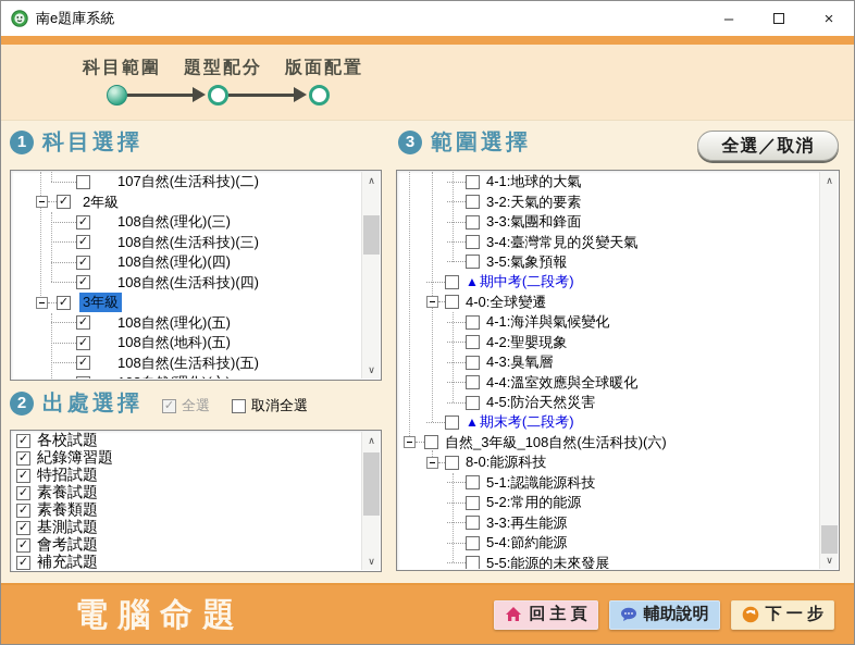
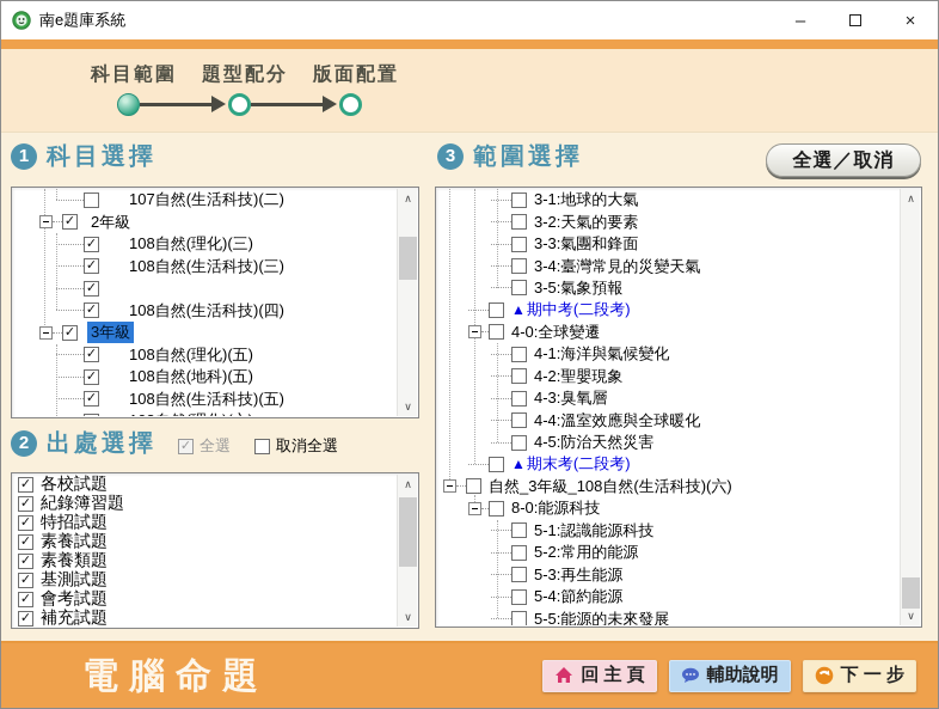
  南e題庫系統
  –
  ×
  科目範圍
  題型配分
  版面配置
  1
  科目選擇
  107自然(生活科技)(二)
  ✓
  2年級
  ✓
  108自然(理化)(三)
  ✓
  108自然(生活科技)(三)
  ✓
- 108自然(理化)(四)
  ✓
  108自然(生活科技)(四)
  ✓
  3年級
  ✓
  108自然(理化)(五)
  ✓
  108自然(地科)(五)
  ✓
  108自然(生活科技)(五)
  ∧
  ∨
  2
  出處選擇
  ✓
  全選
  取消全選
  ✓
  各校試題
  ✓
  紀錄簿習題
  ✓
  特招試題
  ✓
  素養試題
  ✓
  素養類題
  ✓
  基測試題
  ✓
  會考試題
  ✓
  補充試題
  ∧
  ∨
  3
  範圍選擇
  全選／取消
- 4-1:地球的大氣
+ 3-1:地球的大氣
  3-2:天氣的要素
  3-3:氣團和鋒面
  3-4:臺灣常見的災變天氣
  3-5:氣象預報
  ▲期中考(二段考)
  4-0:全球變遷
  4-1:海洋與氣候變化
  4-2:聖嬰現象
  4-3:臭氧層
  4-4:溫室效應與全球暖化
  4-5:防治天然災害
  ▲期末考(二段考)
  自然_3年級_108自然(生活科技)(六)
  8-0:能源科技
  5-1:認識能源科技
  5-2:常用的能源
- 3-3:再生能源
+ 5-3:再生能源
  5-4:節約能源
  5-5:能源的未來發展
  ∧
  ∨
  電腦命題
  回 主 頁
  輔助說明
  下 一 步
